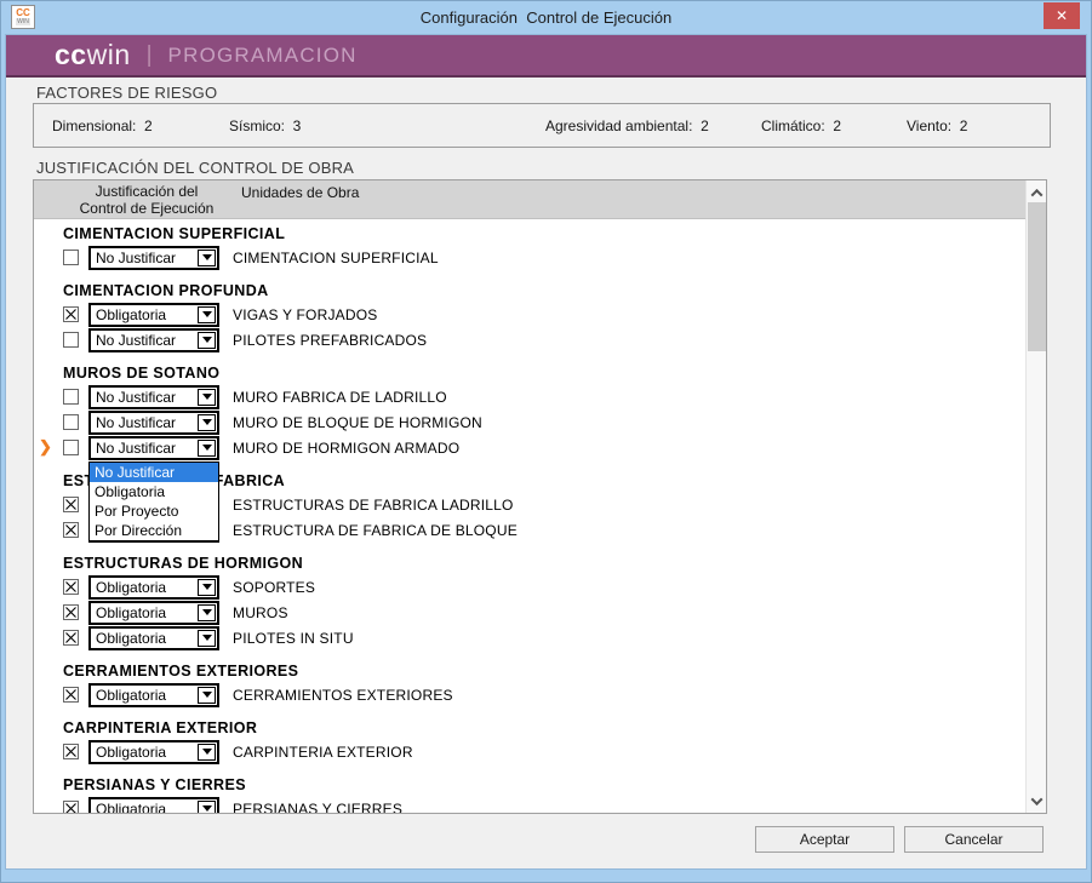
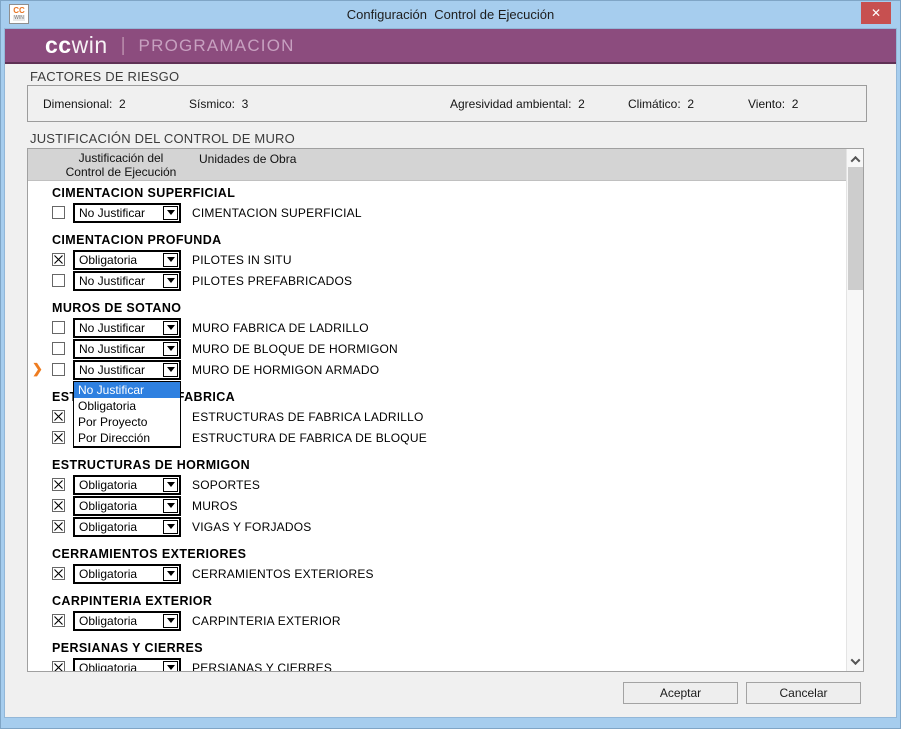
  CC
  Configuración Control de Ejecución
  ✕
  ccwin
  |
  PROGRAMACION
  FACTORES DE RIESGO
  Dimensional: 2
  Sísmico: 3
  Agresividad ambiental: 2
  Climático: 2
  Viento: 2
- JUSTIFICACIÓN DEL CONTROL DE OBRA
+ JUSTIFICACIÓN DEL CONTROL DE MURO
  Justificación del
  Control de Ejecución
  Unidades de Obra
  CIMENTACION SUPERFICIAL
  No Justificar
  CIMENTACION SUPERFICIAL
  CIMENTACION PROFUNDA
  Obligatoria
- VIGAS Y FORJADOS
+ PILOTES IN SITU
  No Justificar
  PILOTES PREFABRICADOS
  MUROS DE SOTANO
  No Justificar
  MURO FABRICA DE LADRILLO
  No Justificar
  MURO DE BLOQUE DE HORMIGON
  ❯
  No Justificar
  MURO DE HORMIGON ARMADO
  ESTRUCTURAS DE FABRICA LADRILLO
  ESTRUCTURA DE FABRICA DE BLOQUE
  ESTRUCTURAS DE HORMIGON
  Obligatoria
  SOPORTES
  Obligatoria
  MUROS
  Obligatoria
- PILOTES IN SITU
+ VIGAS Y FORJADOS
  CERRAMIENTOS EXTERIORES
  Obligatoria
  CERRAMIENTOS EXTERIORES
  CARPINTERIA EXTERIOR
  Obligatoria
  CARPINTERIA EXTERIOR
  PERSIANAS Y CIERRES
  Obligatoria
  PERSIANAS Y CIERRES
  No Justificar
  Obligatoria
  Por Proyecto
  Por Dirección
  Aceptar
  Cancelar
